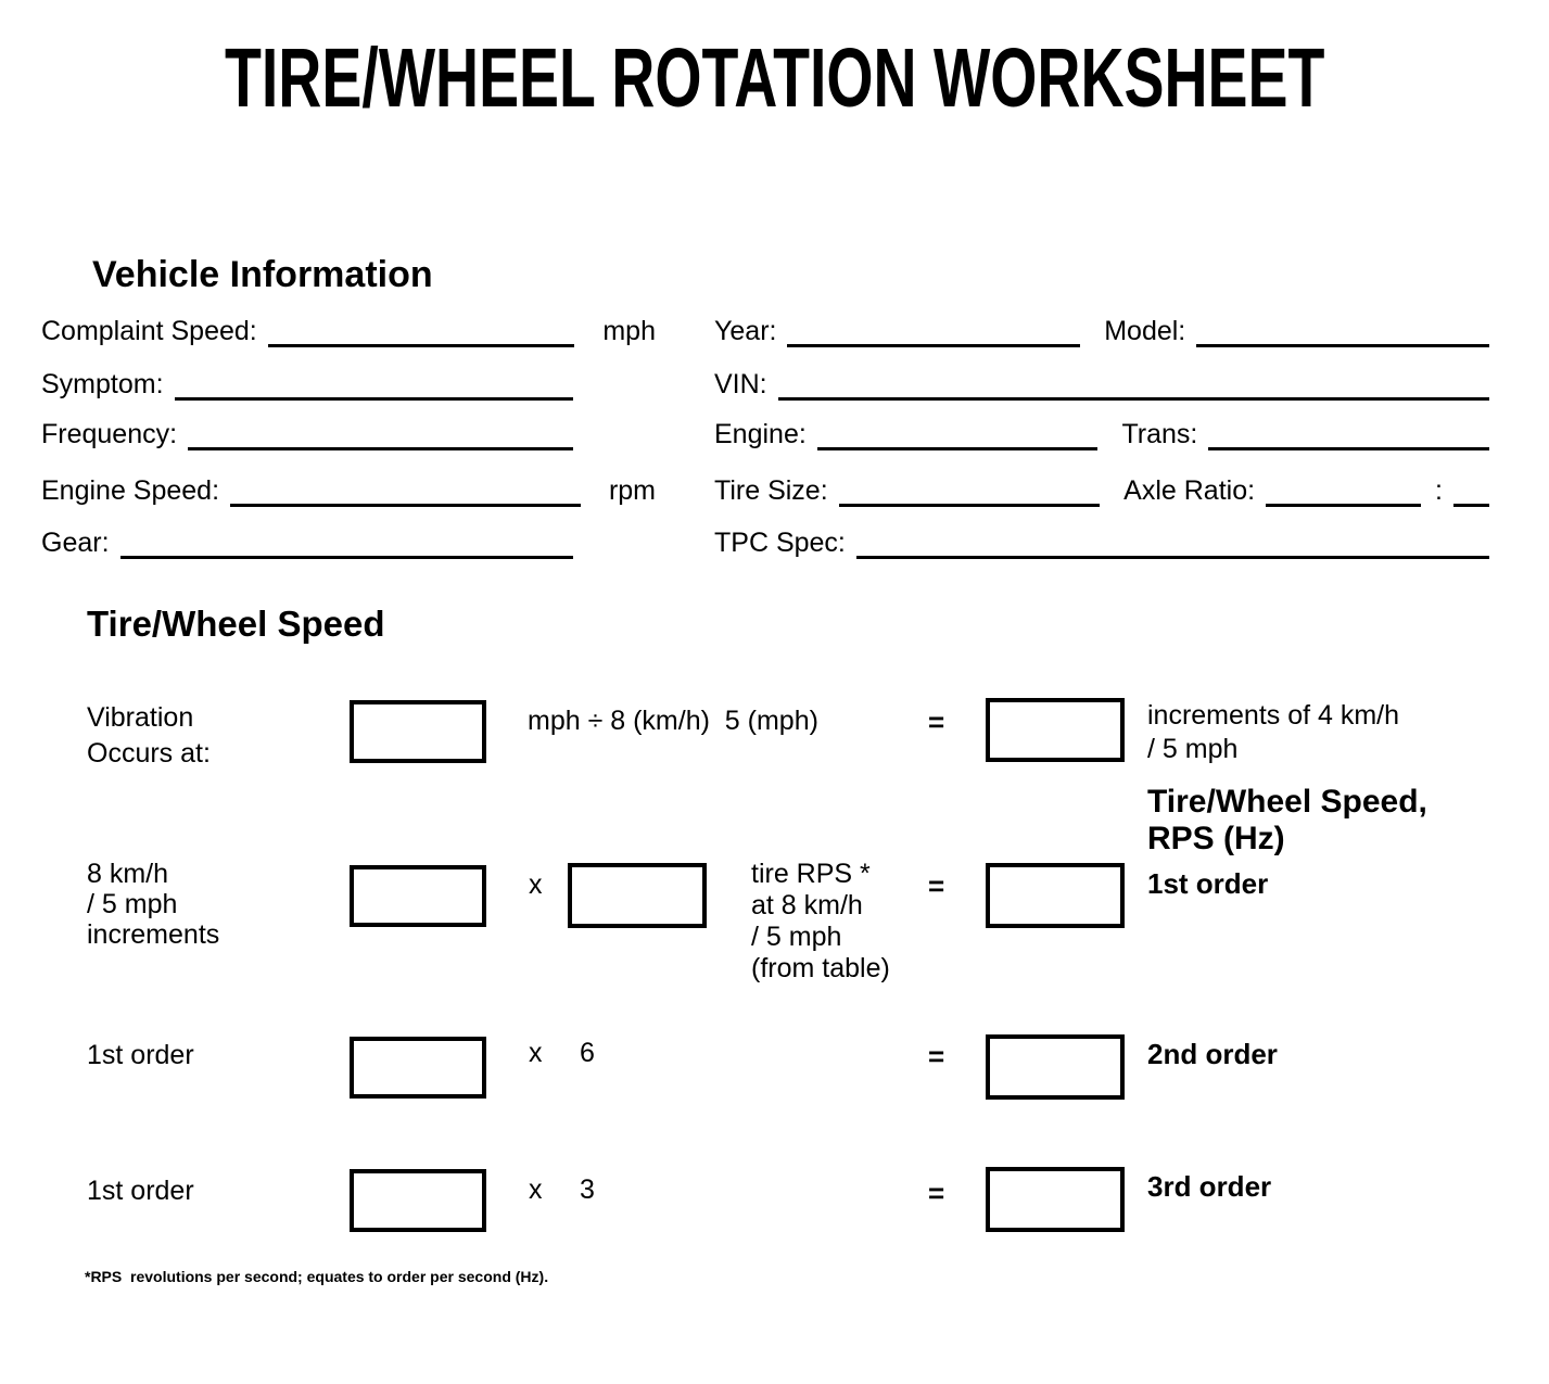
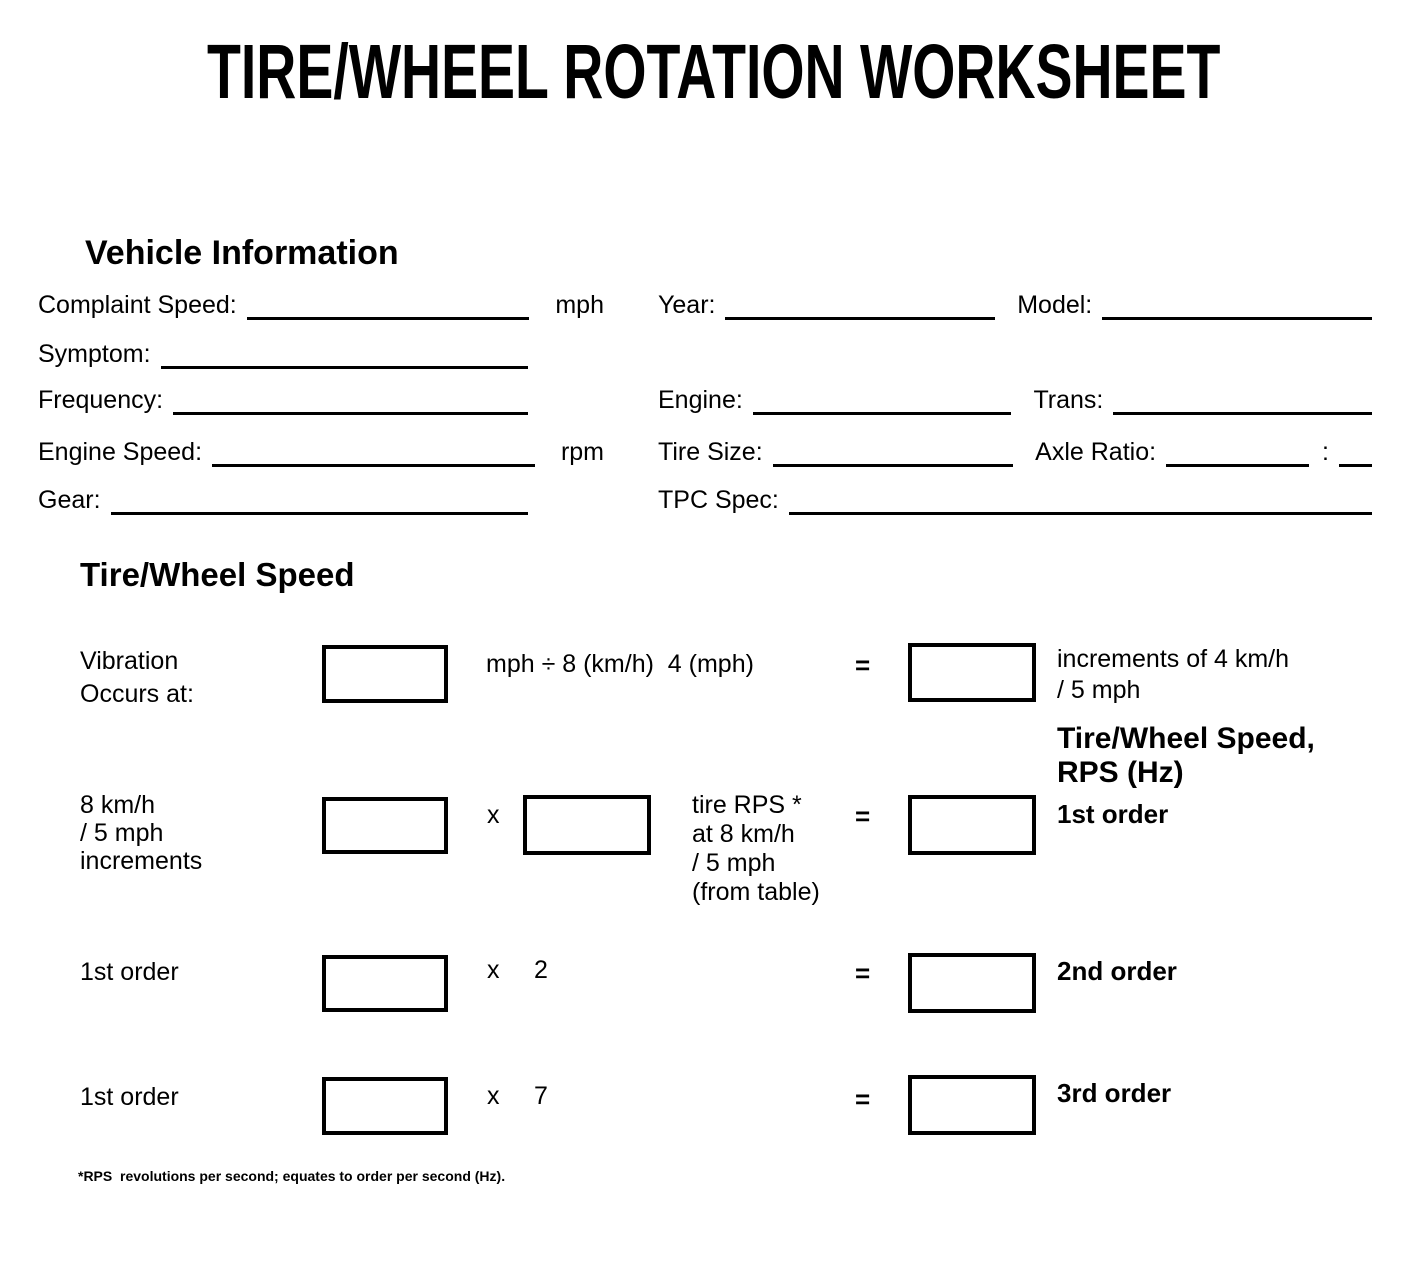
  TIRE/WHEEL ROTATION WORKSHEET
  Vehicle Information
  Complaint Speed:
  mph
  Symptom:
  Frequency:
  Engine Speed:
  rpm
  Gear:
  Year:
  Model:
- VIN:
  Engine:
  Trans:
  Tire Size:
  Axle Ratio:
  :
  TPC Spec:
  Tire/Wheel Speed
  Vibration
  Occurs at:
- mph ÷ 8 (km/h) 5 (mph)
+ mph ÷ 8 (km/h) 4 (mph)
  =
  increments of 4 km/h
  / 5 mph
  Tire/Wheel Speed,
  RPS (Hz)
  8 km/h
  / 5 mph
  increments
  x
  tire RPS *
  at 8 km/h
  / 5 mph
  (from table)
  =
  1st order
  1st order
  x
- 6
+ 2
  =
  2nd order
  1st order
  x
- 3
+ 7
  =
  3rd order
  *RPS revolutions per second; equates to order per second (Hz).
